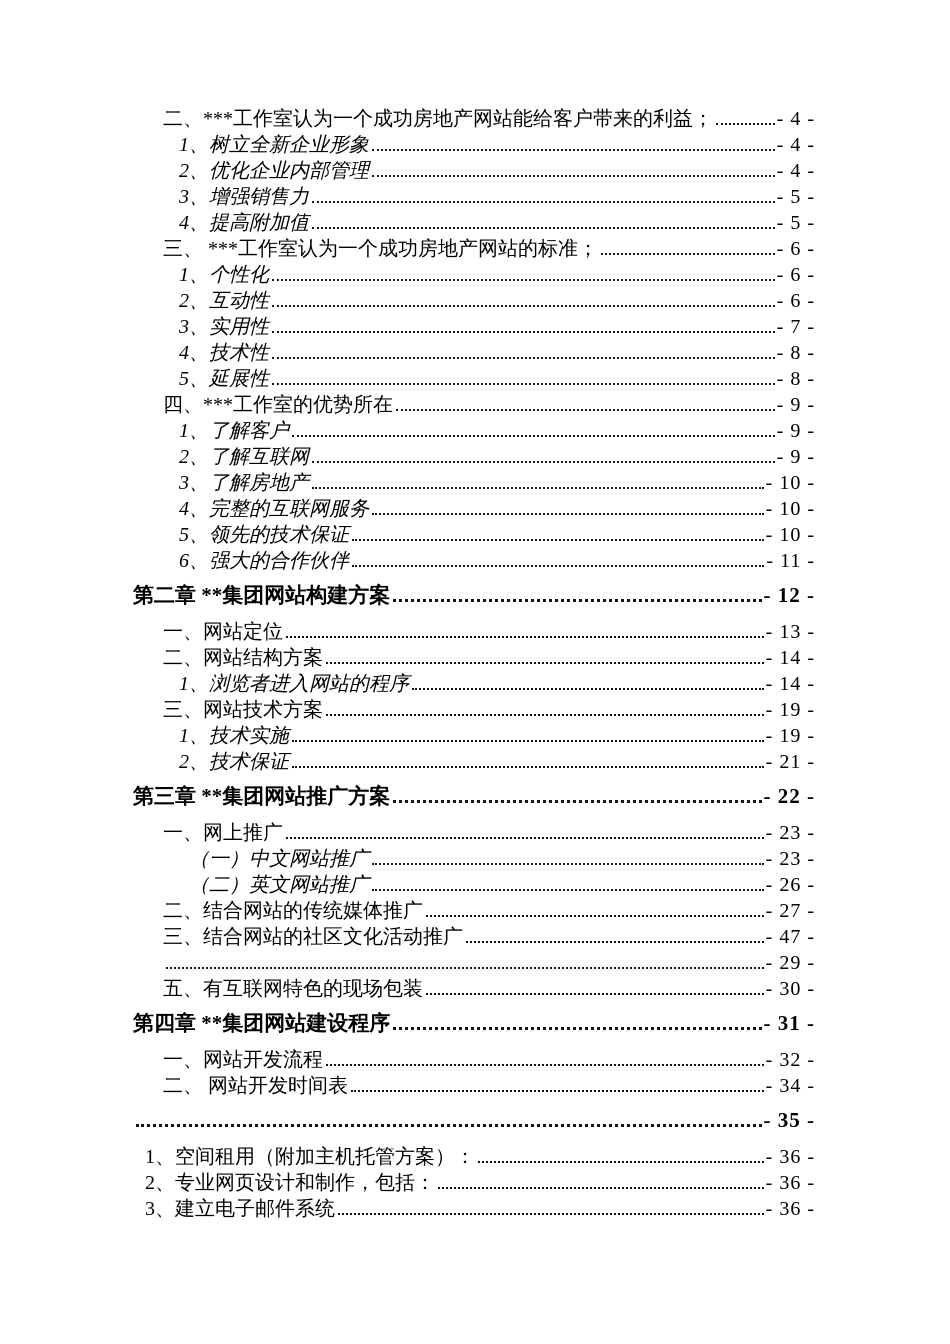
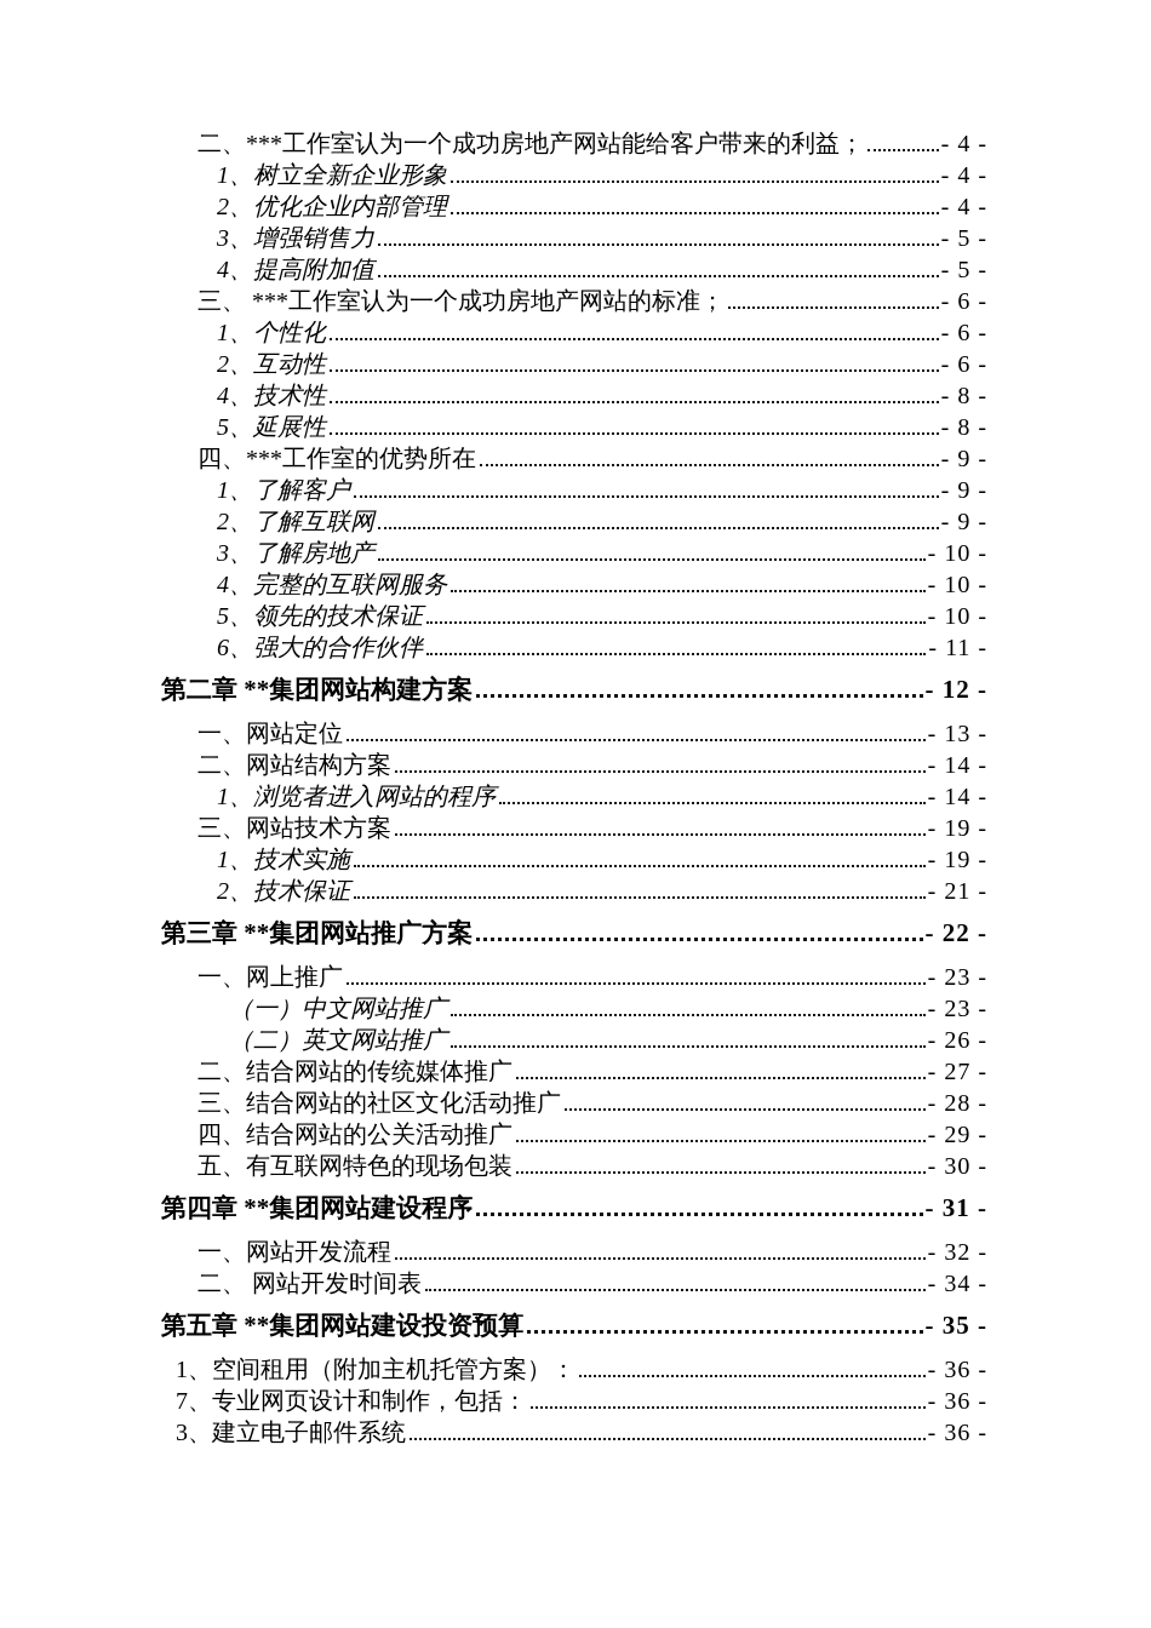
  二、***工作室认为一个成功房地产网站能给客户带来的利益；
  - 4 -
  1、树立全新企业形象
  - 4 -
  2、优化企业内部管理
  - 4 -
  3、增强销售力
  - 5 -
  4、提高附加值
  - 5 -
  三、 ***工作室认为一个成功房地产网站的标准；
  - 6 -
  1、个性化
  - 6 -
  2、互动性
  - 6 -
- 3、实用性
- - 7 -
  4、技术性
  - 8 -
  5、延展性
  - 8 -
  四、***工作室的优势所在
  - 9 -
  1、了解客户
  - 9 -
  2、了解互联网
  - 9 -
  3、了解房地产
  - 10 -
  4、完整的互联网服务
  - 10 -
  5、领先的技术保证
  - 10 -
  6、强大的合作伙伴
  - 11 -
  第二章 **集团网站构建方案
  - 12 -
  一、网站定位
  - 13 -
  二、网站结构方案
  - 14 -
  1、浏览者进入网站的程序
  - 14 -
  三、网站技术方案
  - 19 -
  1、技术实施
  - 19 -
  2、技术保证
  - 21 -
  第三章 **集团网站推广方案
  - 22 -
  一、网上推广
  - 23 -
  （一）中文网站推广
  - 23 -
  （二）英文网站推广
  - 26 -
  二、结合网站的传统媒体推广
  - 27 -
  三、结合网站的社区文化活动推广
- - 47 -
+ - 28 -
+ 四、结合网站的公关活动推广
  - 29 -
  五、有互联网特色的现场包装
  - 30 -
  第四章 **集团网站建设程序
  - 31 -
  一、网站开发流程
  - 32 -
  二、 网站开发时间表
  - 34 -
+ 第五章 **集团网站建设投资预算
  - 35 -
  1、空间租用（附加主机托管方案）：
  - 36 -
- 2、专业网页设计和制作，包括：
+ 7、专业网页设计和制作，包括：
  - 36 -
  3、建立电子邮件系统
  - 36 -
